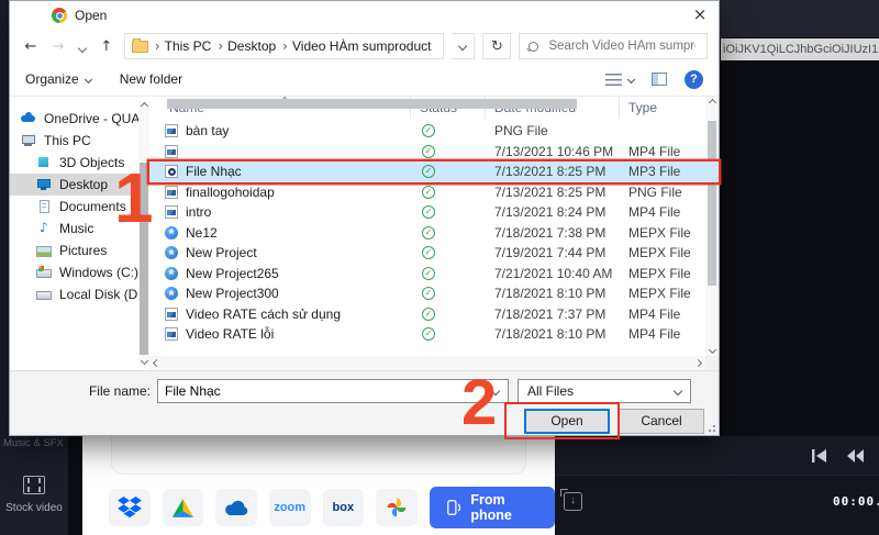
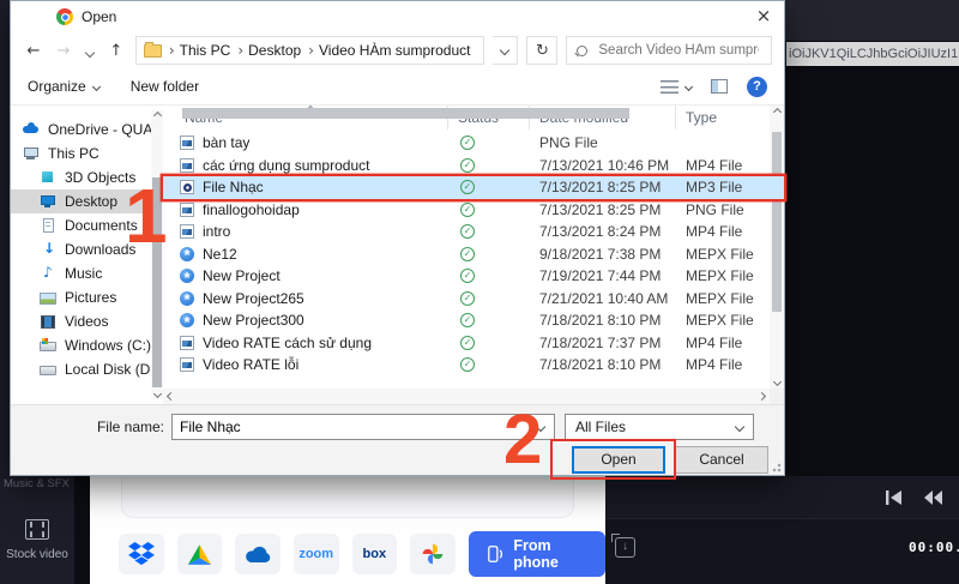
  iOiJKV1QiLCJhbGciOiJIUzI1
  Music & SFX
  Stock video
  ↓
  00:00
  zoom
  box
  From phone
  Open
  ×
  ←
  →
  ↑
  ›
  This PC
  ›
  Desktop
  ›
  Video HÀm sumproduct
  ↻
  Search Video HÀm sumpr
  Organize
  New folder
  ?
  OneDrive - QUA
  This PC
  3D Objects
  Desktop
  Documents
+ Downloads
  Music
  Pictures
+ Videos
  Windows (C:)
  Local Disk (D
  Type
  bàn tay
  PNG File
+ các ứng dụng sumproduct
  7/13/2021 10:46 PM
  MP4 File
  File Nhạc
  7/13/2021 8:25 PM
  MP3 File
  finallogohoidap
  7/13/2021 8:25 PM
  PNG File
  intro
  7/13/2021 8:24 PM
  MP4 File
  Ne12
- 7/18/2021 7:38 PM
+ 9/18/2021 7:38 PM
  MEPX File
  New Project
  7/19/2021 7:44 PM
  MEPX File
  New Project265
  7/21/2021 10:40 AM
  MEPX File
  New Project300
  7/18/2021 8:10 PM
  MEPX File
  Video RATE cách sử dụng
  7/18/2021 7:37 PM
  MP4 File
  Video RATE lỗi
  7/18/2021 8:10 PM
  MP4 File
  File name:
  File Nhạc
  All Files
  Open
  Cancel
  1
  2
